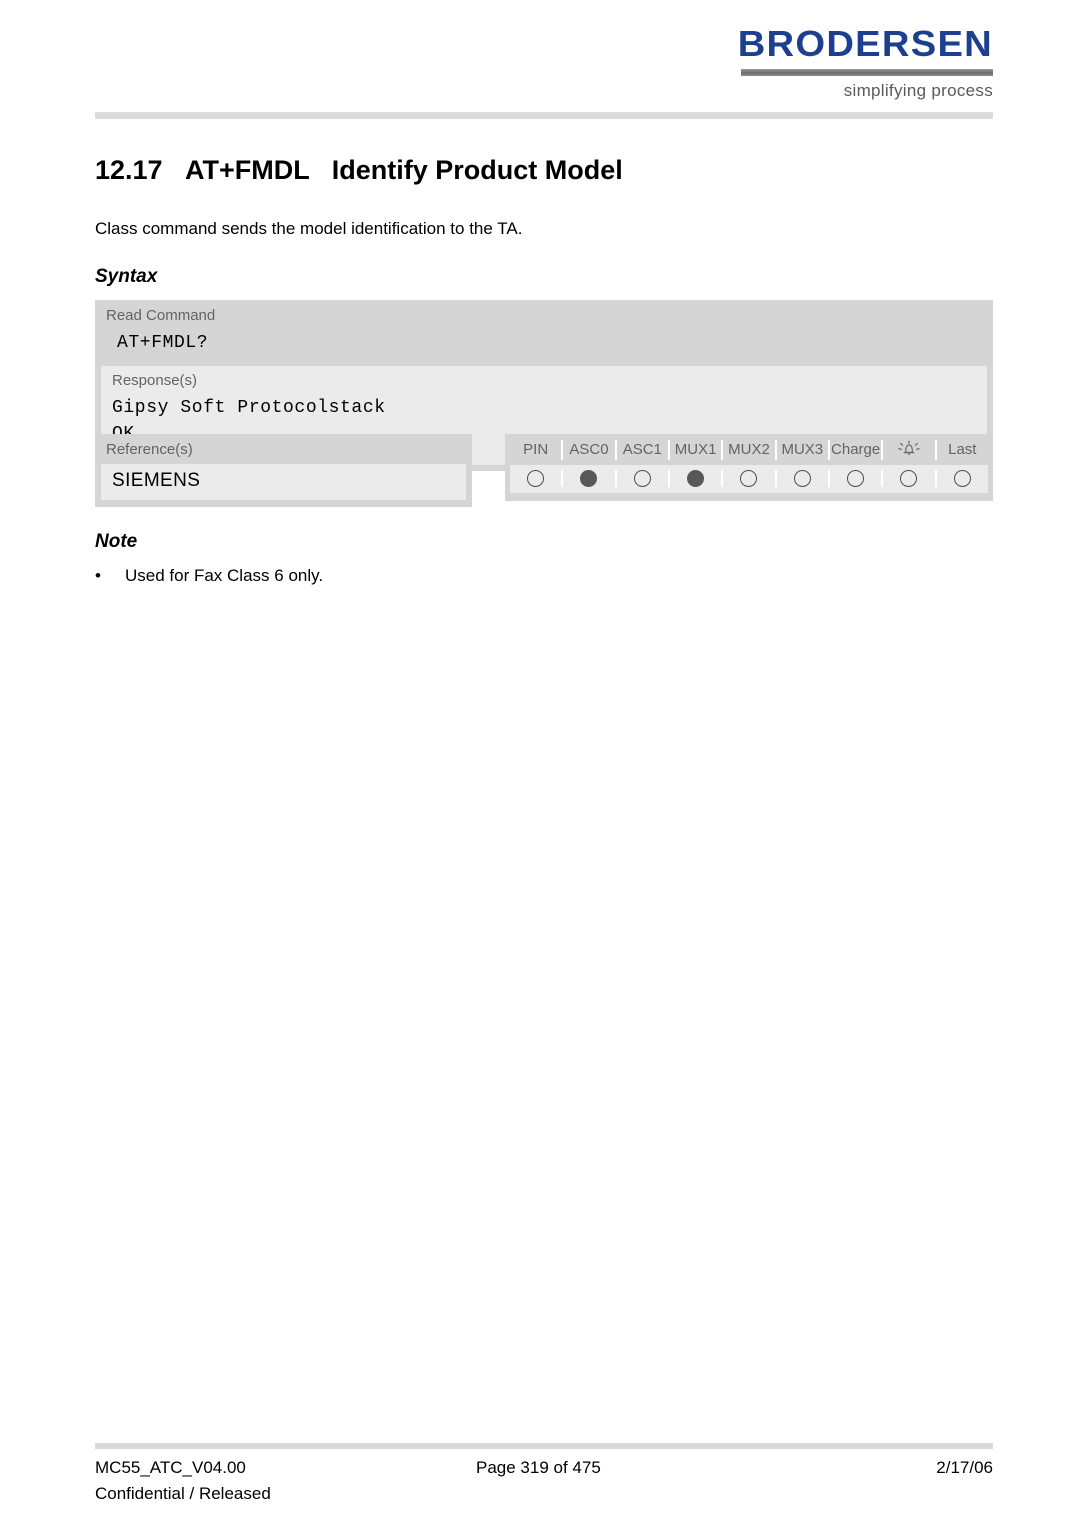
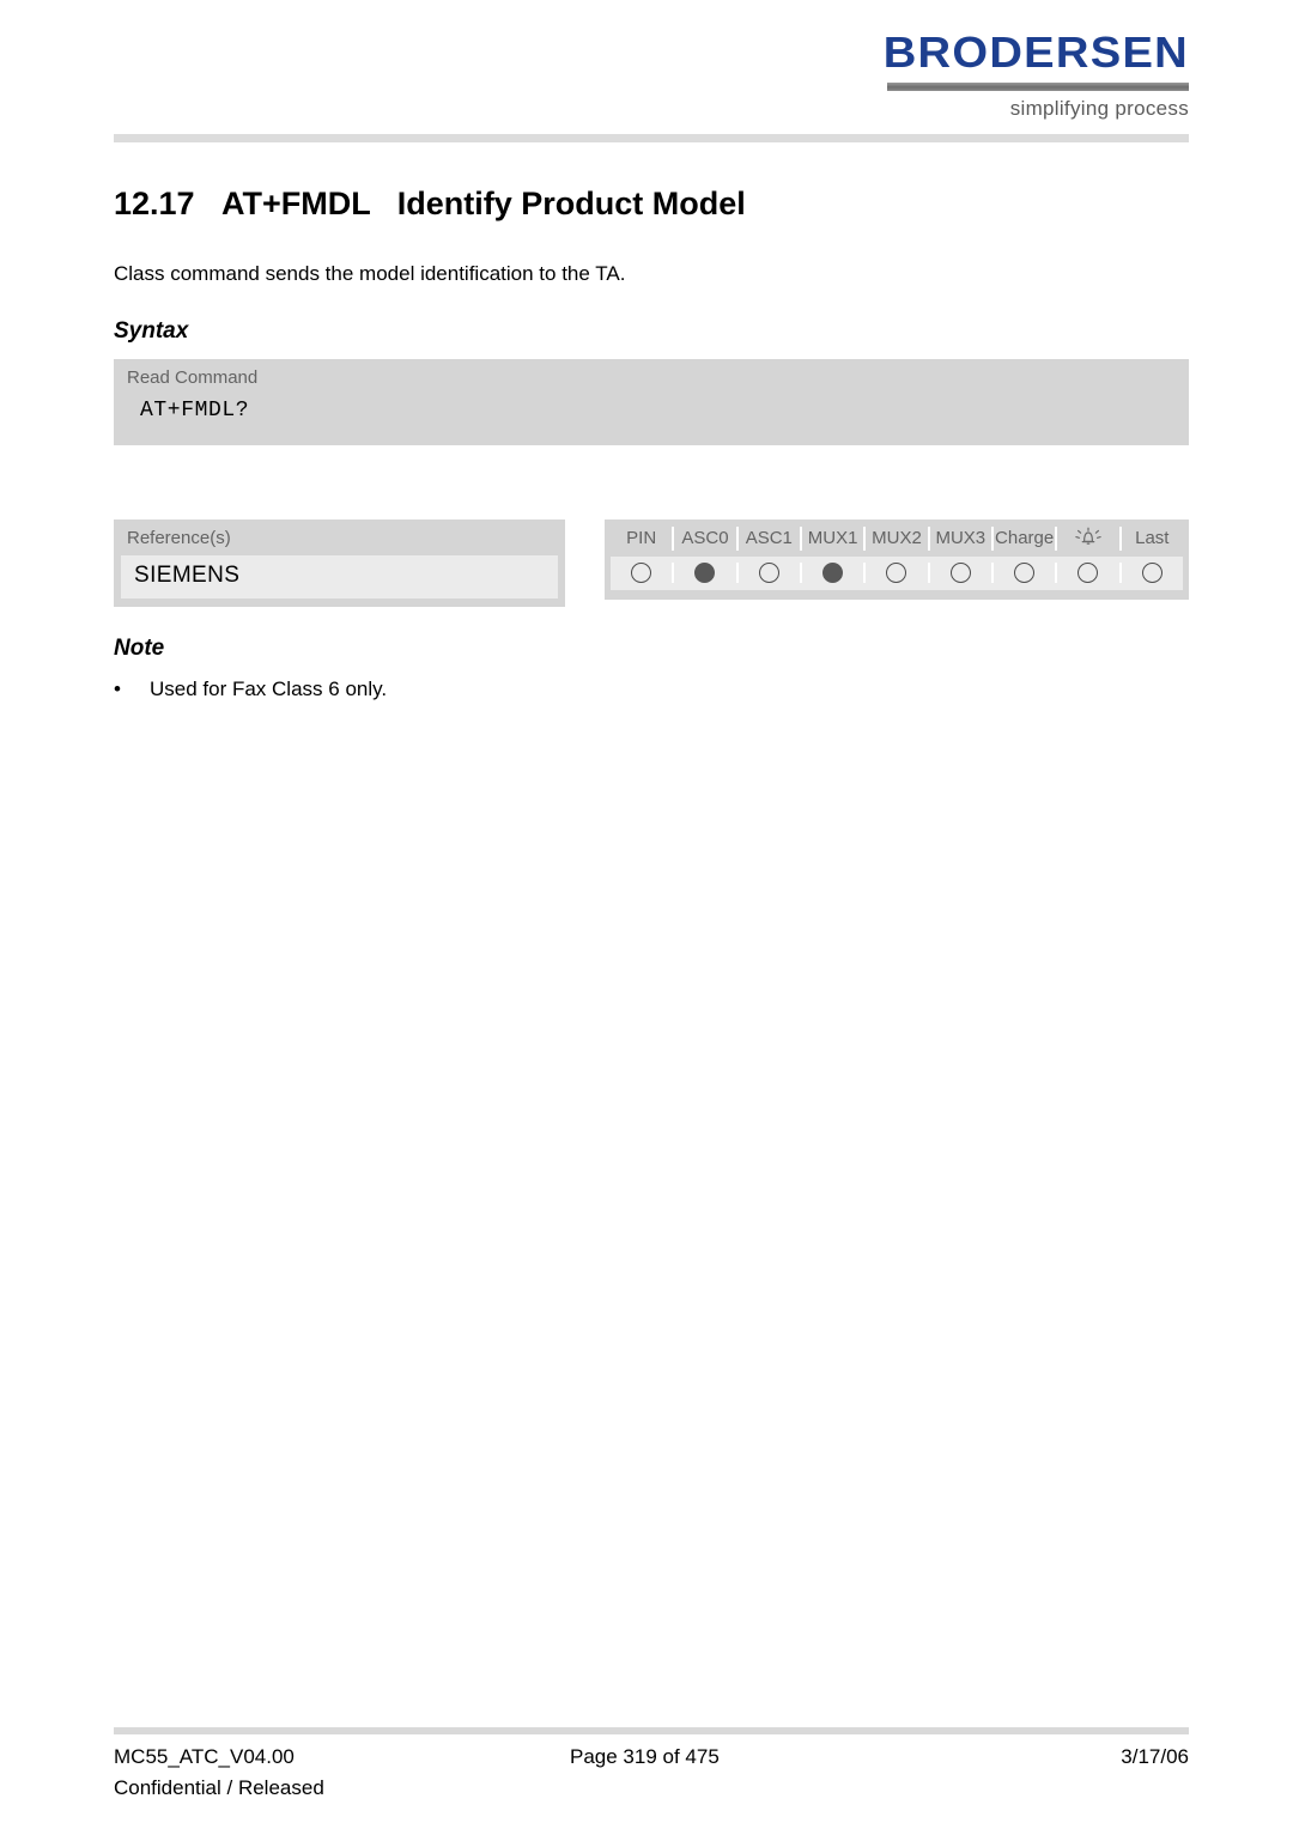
  BRODERSEN
  simplifying process
  12.17 AT+FMDL Identify Product Model
  Class command sends the model identification to the TA.
  Syntax
  Read Command
  AT+FMDL?
- Response(s)
- Gipsy Soft Protocolstack
  Reference(s)
  SIEMENS
  PIN
  ASC0
  ASC1
  MUX1
  MUX2
  MUX3
  Charge
  Last
  Note
  •
  Used for Fax Class 6 only.
  MC55_ATC_V04.00
  Page 319 of 475
- 2/17/06
+ 3/17/06
  Confidential / Released
